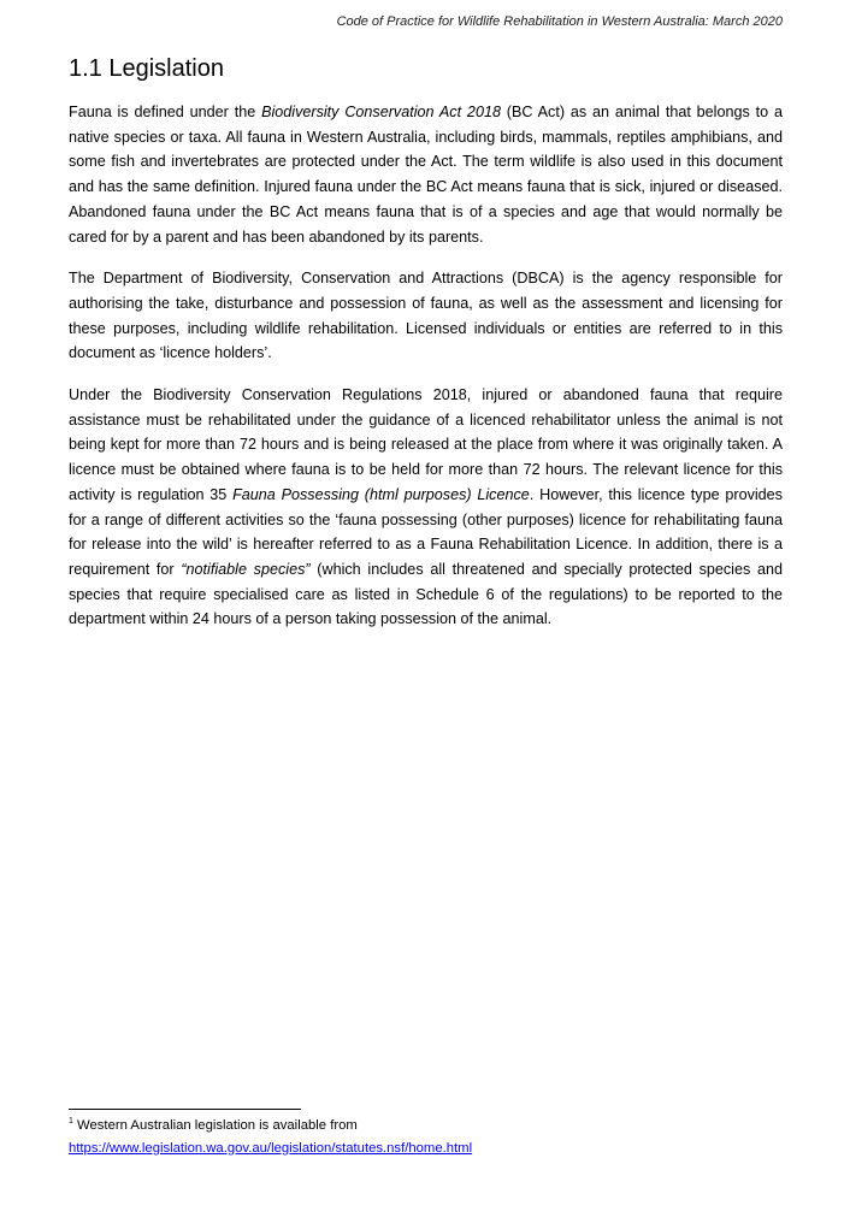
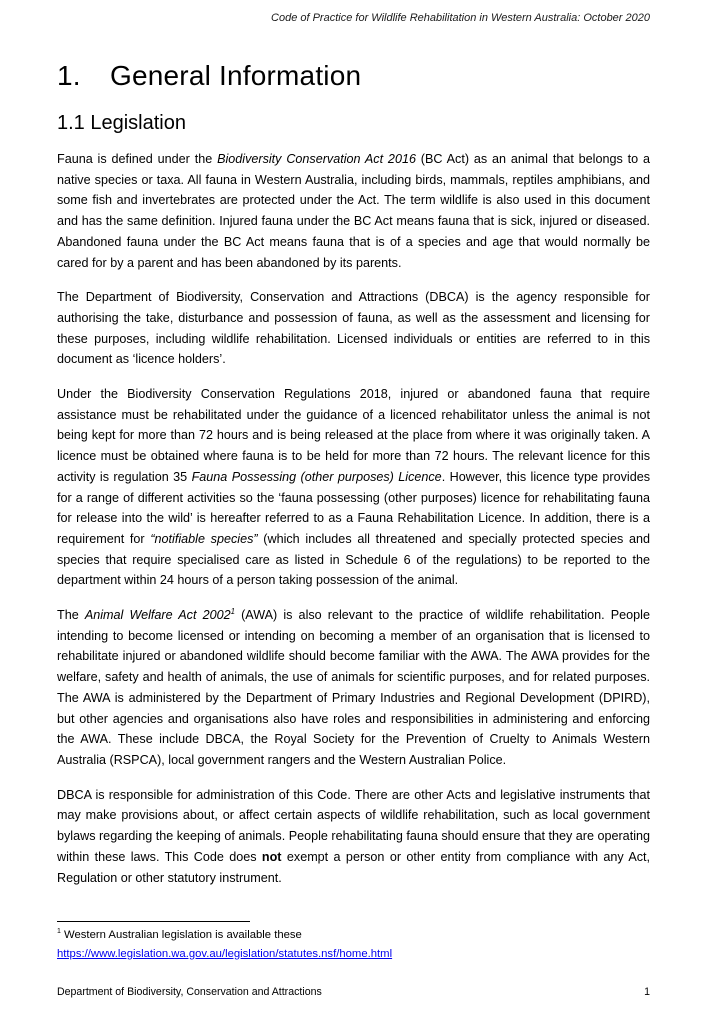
- Code of Practice for Wildlife Rehabilitation in Western Australia: March 2020
+ Code of Practice for Wildlife Rehabilitation in Western Australia: October 2020
+ 1. General Information
  1.1 Legislation
- Fauna is defined under the Biodiversity Conservation Act 2018 (BC Act) as an animal that belongs to a native species or taxa. All fauna in Western Australia, including birds, mammals, reptiles amphibians, and some fish and invertebrates are protected under the Act. The term wildlife is also used in this document and has the same definition. Injured fauna under the BC Act means fauna that is sick, injured or diseased. Abandoned fauna under the BC Act means fauna that is of a species and age that would normally be cared for by a parent and has been abandoned by its parents.
+ Fauna is defined under the Biodiversity Conservation Act 2016 (BC Act) as an animal that belongs to a native species or taxa. All fauna in Western Australia, including birds, mammals, reptiles amphibians, and some fish and invertebrates are protected under the Act. The term wildlife is also used in this document and has the same definition. Injured fauna under the BC Act means fauna that is sick, injured or diseased. Abandoned fauna under the BC Act means fauna that is of a species and age that would normally be cared for by a parent and has been abandoned by its parents.
  The Department of Biodiversity, Conservation and Attractions (DBCA) is the agency responsible for authorising the take, disturbance and possession of fauna, as well as the assessment and licensing for these purposes, including wildlife rehabilitation. Licensed individuals or entities are referred to in this document as ‘licence holders’.
- Under the Biodiversity Conservation Regulations 2018, injured or abandoned fauna that require assistance must be rehabilitated under the guidance of a licenced rehabilitator unless the animal is not being kept for more than 72 hours and is being released at the place from where it was originally taken. A licence must be obtained where fauna is to be held for more than 72 hours. The relevant licence for this activity is regulation 35 Fauna Possessing (html purposes) Licence. However, this licence type provides for a range of different activities so the ‘fauna possessing (other purposes) licence for rehabilitating fauna for release into the wild’ is hereafter referred to as a Fauna Rehabilitation Licence. In addition, there is a requirement for “notifiable species” (which includes all threatened and specially protected species and species that require specialised care as listed in Schedule 6 of the regulations) to be reported to the department within 24 hours of a person taking possession of the animal.
+ Under the Biodiversity Conservation Regulations 2018, injured or abandoned fauna that require assistance must be rehabilitated under the guidance of a licenced rehabilitator unless the animal is not being kept for more than 72 hours and is being released at the place from where it was originally taken. A licence must be obtained where fauna is to be held for more than 72 hours. The relevant licence for this activity is regulation 35 Fauna Possessing (other purposes) Licence. However, this licence type provides for a range of different activities so the ‘fauna possessing (other purposes) licence for rehabilitating fauna for release into the wild’ is hereafter referred to as a Fauna Rehabilitation Licence. In addition, there is a requirement for “notifiable species” (which includes all threatened and specially protected species and species that require specialised care as listed in Schedule 6 of the regulations) to be reported to the department within 24 hours of a person taking possession of the animal.
+ The Animal Welfare Act 20021 (AWA) is also relevant to the practice of wildlife rehabilitation. People intending to become licensed or intending on becoming a member of an organisation that is licensed to rehabilitate injured or abandoned wildlife should become familiar with the AWA. The AWA provides for the welfare, safety and health of animals, the use of animals for scientific purposes, and for related purposes. The AWA is administered by the Department of Primary Industries and Regional Development (DPIRD), but other agencies and organisations also have roles and responsibilities in administering and enforcing the AWA. These include DBCA, the Royal Society for the Prevention of Cruelty to Animals Western Australia (RSPCA), local government rangers and the Western Australian Police.
+ DBCA is responsible for administration of this Code. There are other Acts and legislative instruments that may make provisions about, or affect certain aspects of wildlife rehabilitation, such as local government bylaws regarding the keeping of animals. People rehabilitating fauna should ensure that they are operating within these laws. This Code does not exempt a person or other entity from compliance with any Act, Regulation or other statutory instrument.
- Western Australian legislation is available from
+ Western Australian legislation is available these
  https://www.legislation.wa.gov.au/legislation/statutes.nsf/home.html
+ Department of Biodiversity, Conservation and Attractions
+ 1
